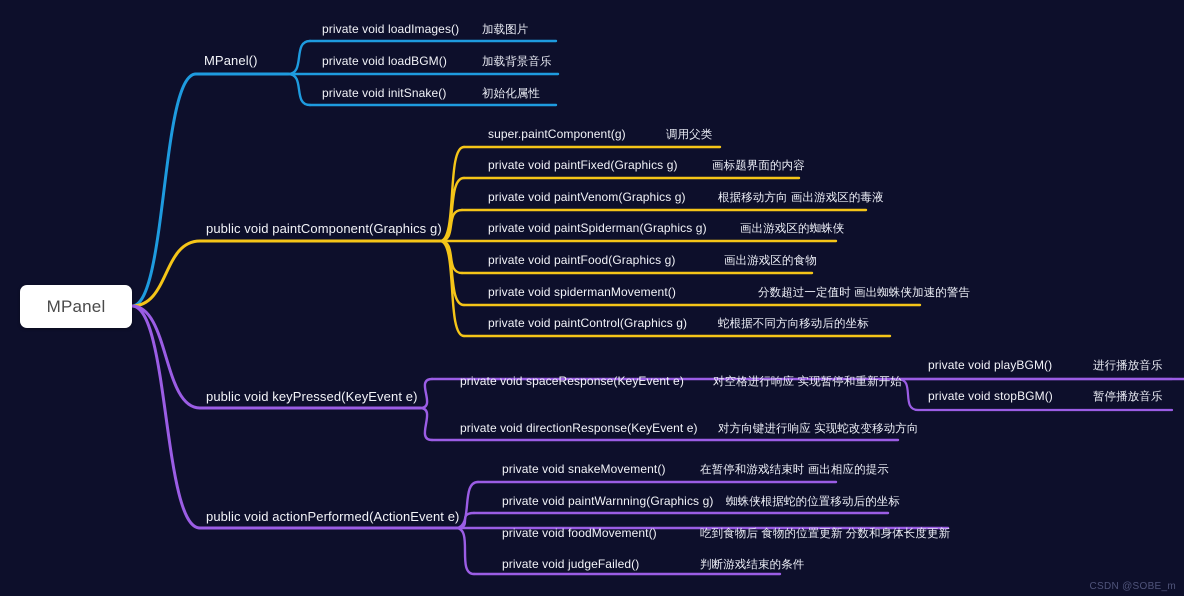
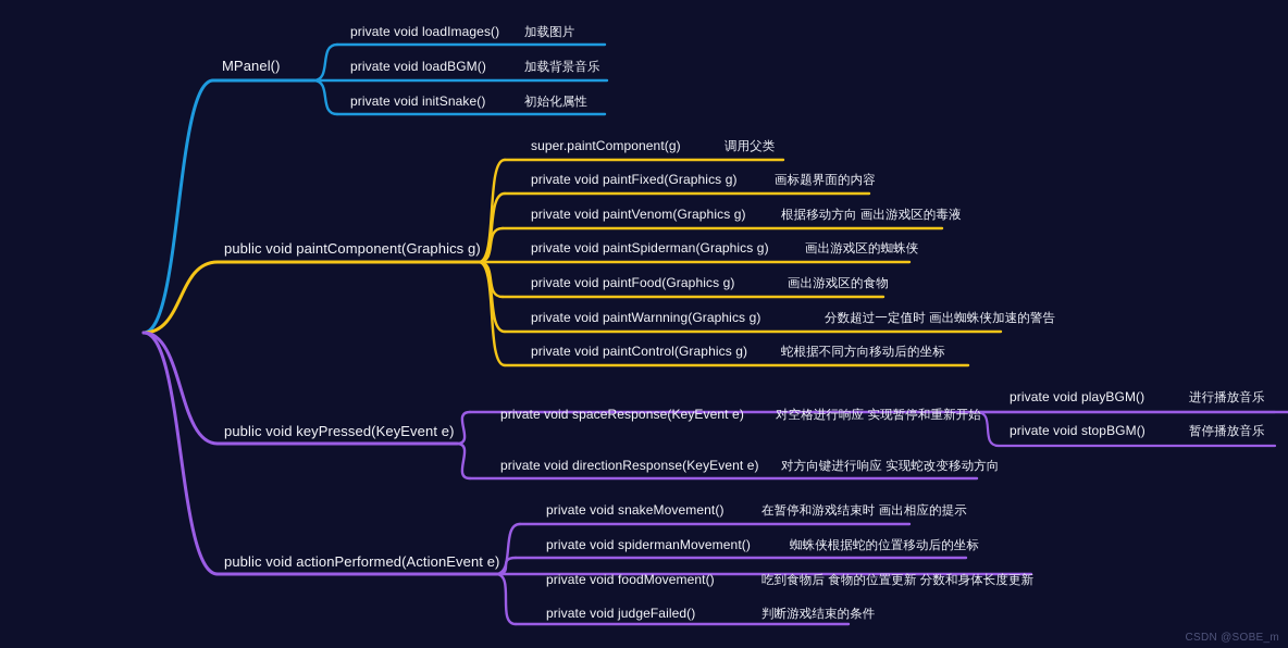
- MPanel
  MPanel()
  private void loadImages()
  加载图片
  private void loadBGM()
  加载背景音乐
  private void initSnake()
  初始化属性
  public void paintComponent(Graphics g)
  super.paintComponent(g)
  调用父类
  private void paintFixed(Graphics g)
  画标题界面的内容
  private void paintVenom(Graphics g)
  根据移动方向 画出游戏区的毒液
  private void paintSpiderman(Graphics g)
  画出游戏区的蜘蛛侠
  private void paintFood(Graphics g)
  画出游戏区的食物
- private void spidermanMovement()
+ private void paintWarnning(Graphics g)
  分数超过一定值时 画出蜘蛛侠加速的警告
  private void paintControl(Graphics g)
  蛇根据不同方向移动后的坐标
  public void keyPressed(KeyEvent e)
  private void spaceResponse(KeyEvent e)
  对空格进行响应 实现暂停和重新开始
  private void playBGM()
  进行播放音乐
  private void stopBGM()
  暂停播放音乐
  private void directionResponse(KeyEvent e)
  对方向键进行响应 实现蛇改变移动方向
  public void actionPerformed(ActionEvent e)
  private void snakeMovement()
  在暂停和游戏结束时 画出相应的提示
- private void paintWarnning(Graphics g)
+ private void spidermanMovement()
  蜘蛛侠根据蛇的位置移动后的坐标
  private void foodMovement()
  吃到食物后 食物的位置更新 分数和身体长度更新
  private void judgeFailed()
  判断游戏结束的条件
  CSDN @SOBE_m
